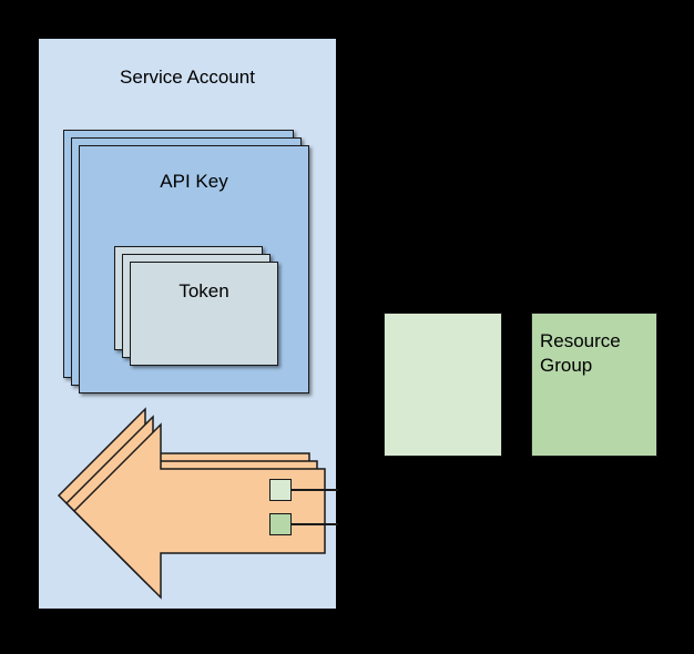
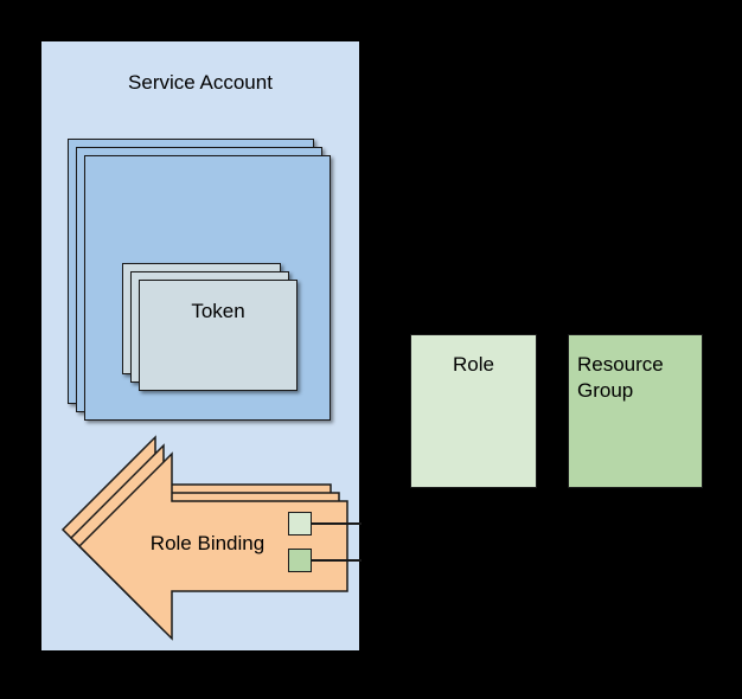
  Service Account
- API Key
  Token
+ Role Binding
+ Role
  Resource
  Group
